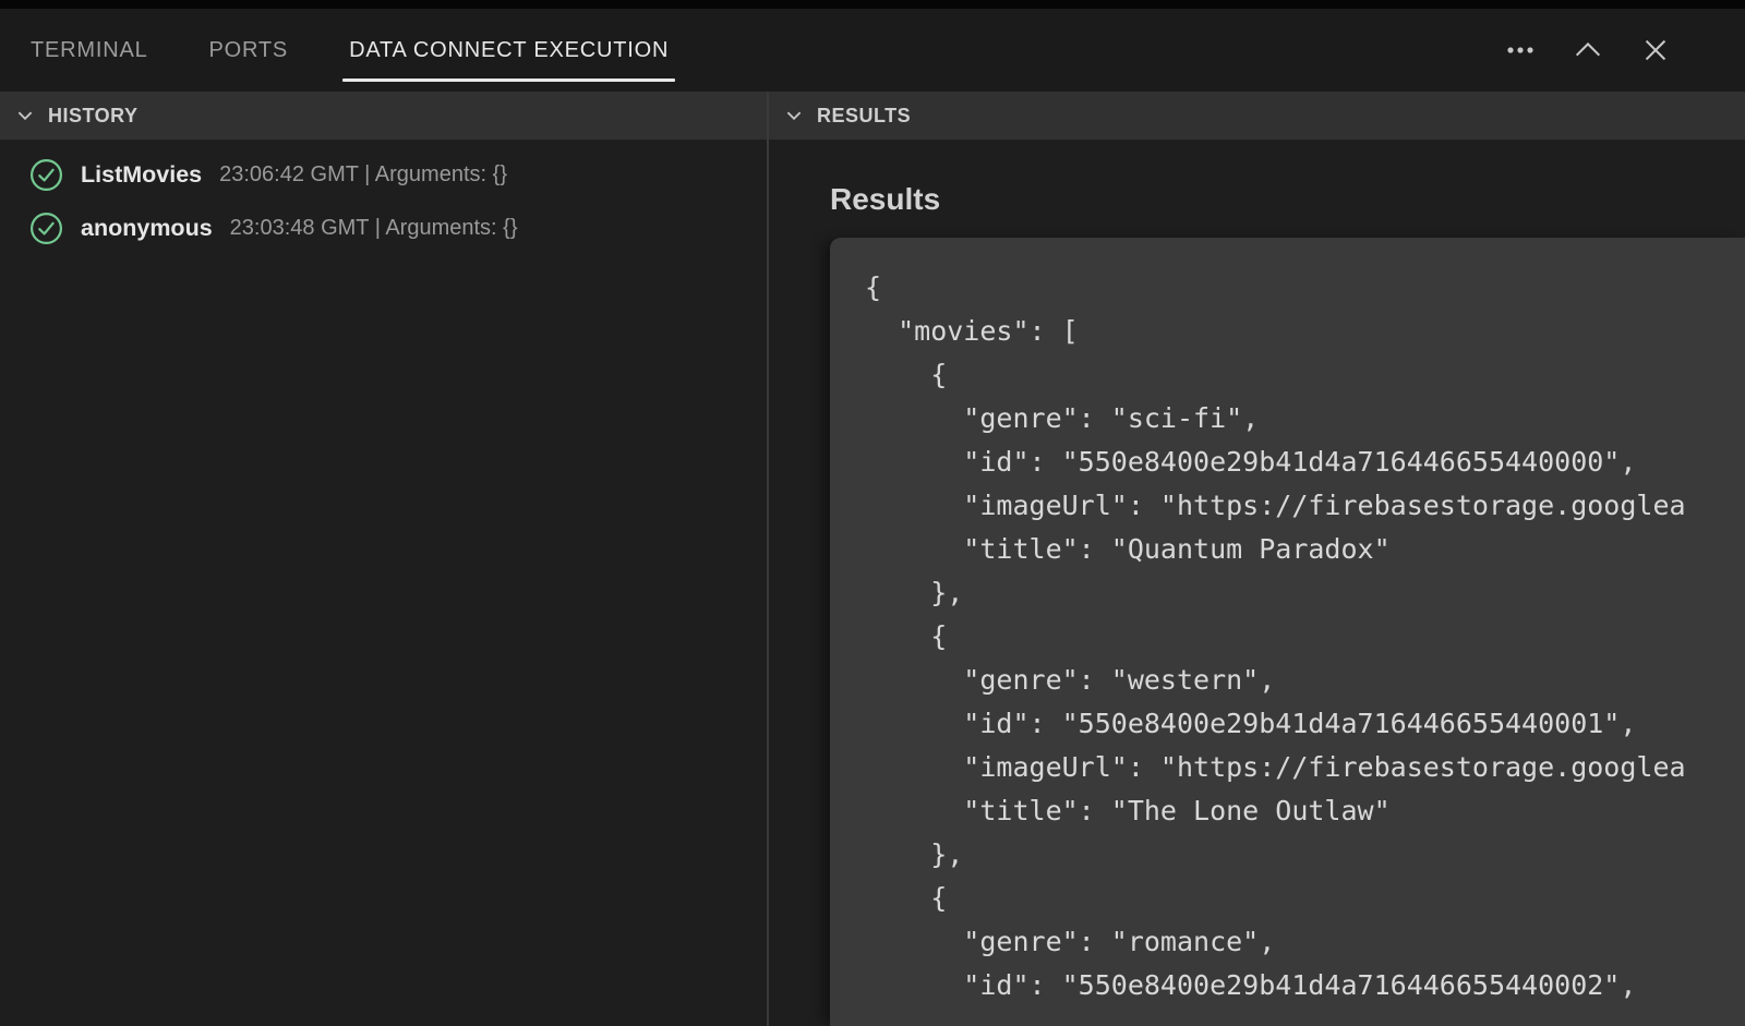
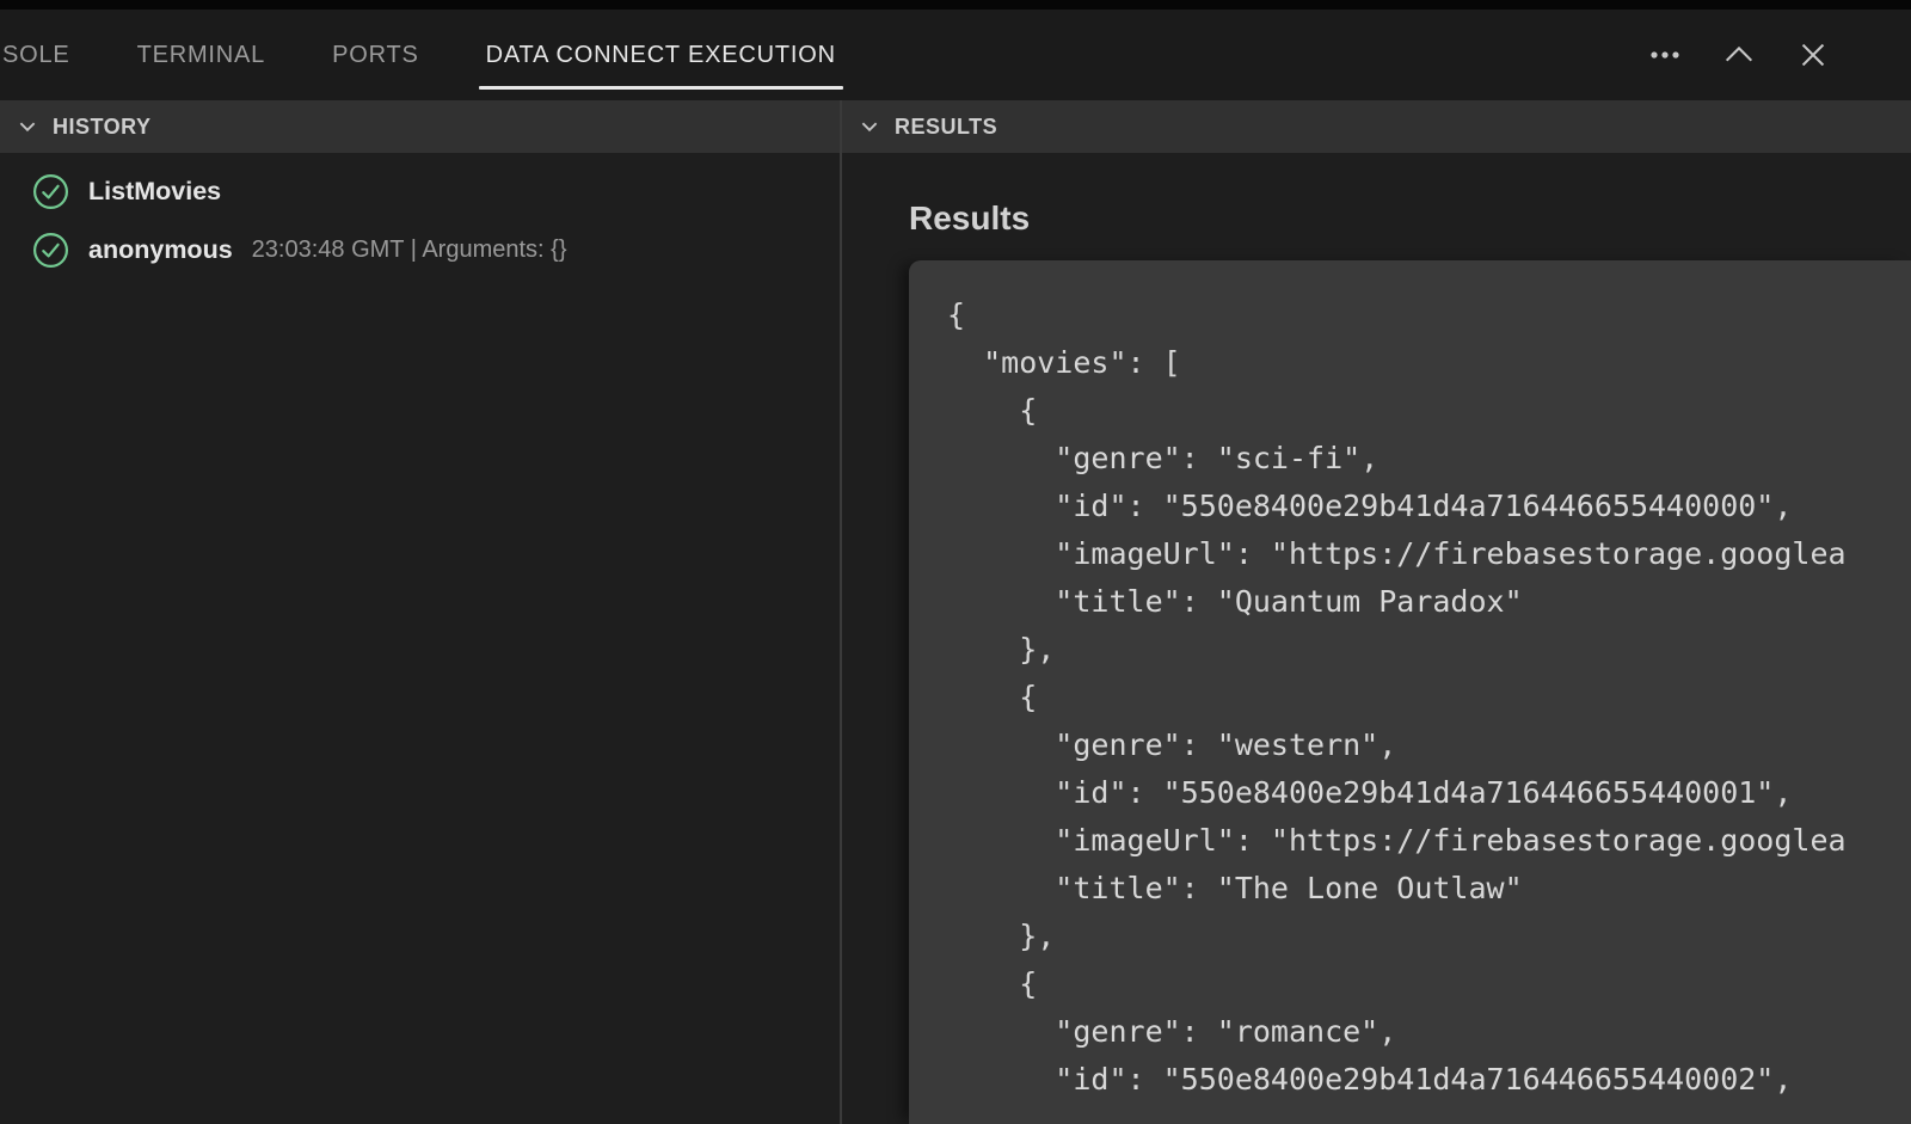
+ SOLE
  TERMINAL
  PORTS
  DATA CONNECT EXECUTION
  HISTORY
  ListMovies
- 23:06:42 GMT | Arguments: {}
  anonymous
  23:03:48 GMT | Arguments: {}
  RESULTS
  Results
  {
  "movies": [
  {
  "genre": "sci-fi",
  "id": "550e8400e29b41d4a716446655440000",
  "imageUrl": "https://firebasestorage.googlea
  "title": "Quantum Paradox"
  },
  {
  "genre": "western",
  "id": "550e8400e29b41d4a716446655440001",
  "imageUrl": "https://firebasestorage.googlea
  "title": "The Lone Outlaw"
  },
  {
  "genre": "romance",
  "id": "550e8400e29b41d4a716446655440002",
